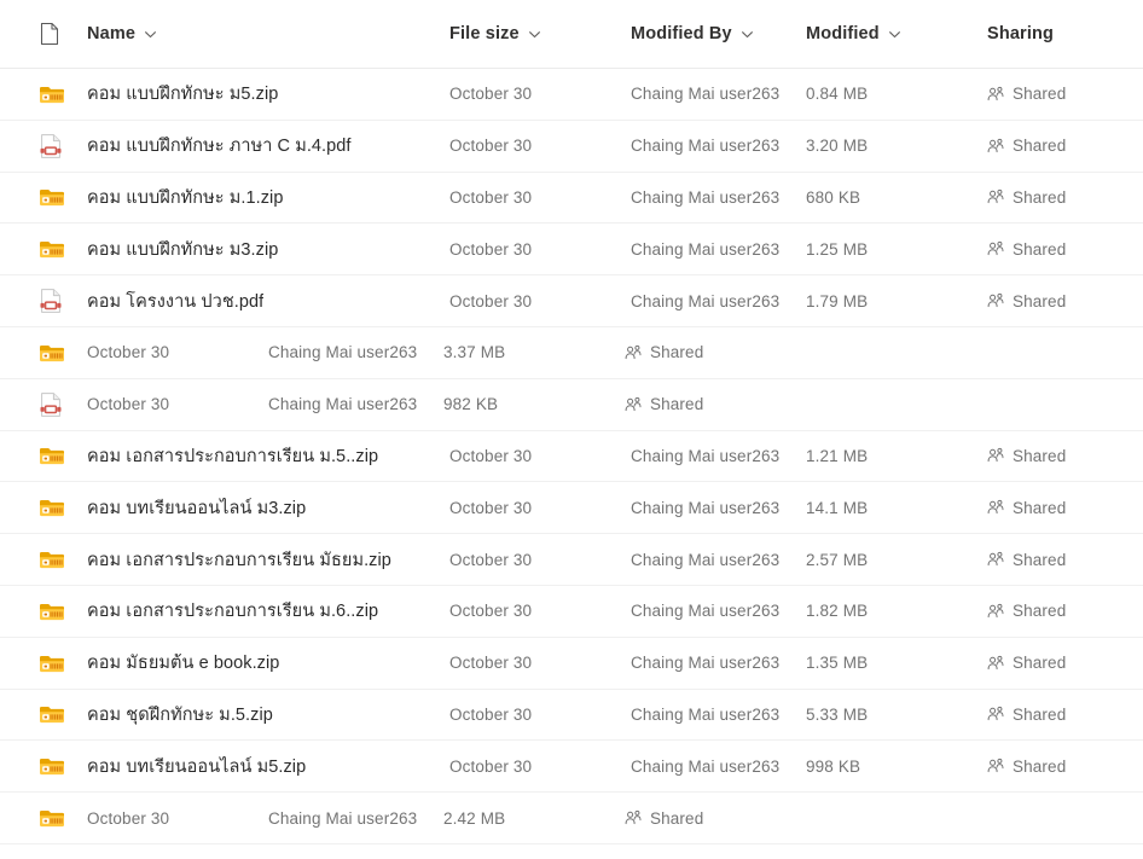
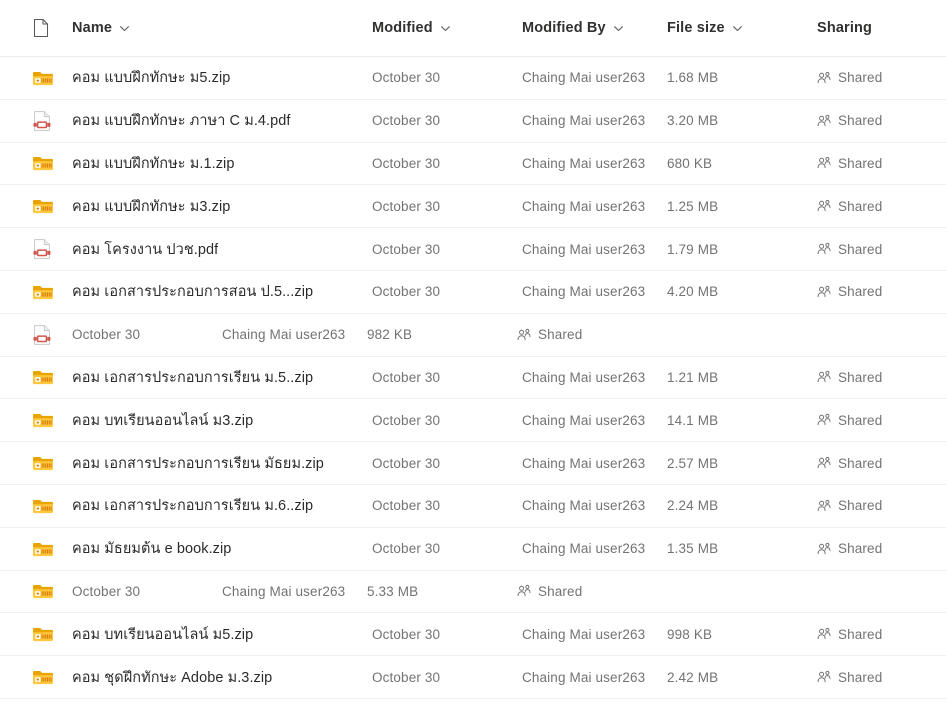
  Name
- File size
+ Modified
  Modified By
- Modified
+ File size
  Sharing
  คอม แบบฝึกทักษะ ม5.zip
  October 30
  Chaing Mai user263
- 0.84 MB
+ 1.68 MB
  Shared
  คอม แบบฝึกทักษะ ภาษา C ม.4.pdf
  October 30
  Chaing Mai user263
  3.20 MB
  Shared
  คอม แบบฝึกทักษะ ม.1.zip
  October 30
  Chaing Mai user263
  680 KB
  Shared
  คอม แบบฝึกทักษะ ม3.zip
  October 30
  Chaing Mai user263
  1.25 MB
  Shared
  คอม โครงงาน ปวช.pdf
  October 30
  Chaing Mai user263
  1.79 MB
  Shared
+ คอม เอกสารประกอบการสอน ป.5...zip
  October 30
  Chaing Mai user263
- 3.37 MB
+ 4.20 MB
  Shared
  October 30
  Chaing Mai user263
  982 KB
  Shared
  คอม เอกสารประกอบการเรียน ม.5..zip
  October 30
  Chaing Mai user263
  1.21 MB
  Shared
  คอม บทเรียนออนไลน์ ม3.zip
  October 30
  Chaing Mai user263
  14.1 MB
  Shared
  คอม เอกสารประกอบการเรียน มัธยม.zip
  October 30
  Chaing Mai user263
  2.57 MB
  Shared
  คอม เอกสารประกอบการเรียน ม.6..zip
  October 30
  Chaing Mai user263
- 1.82 MB
+ 2.24 MB
  Shared
  คอม มัธยมต้น e book.zip
  October 30
  Chaing Mai user263
  1.35 MB
  Shared
- คอม ชุดฝึกทักษะ ม.5.zip
  October 30
  Chaing Mai user263
  5.33 MB
  Shared
  คอม บทเรียนออนไลน์ ม5.zip
  October 30
  Chaing Mai user263
  998 KB
  Shared
+ คอม ชุดฝึกทักษะ Adobe ม.3.zip
  October 30
  Chaing Mai user263
  2.42 MB
  Shared
